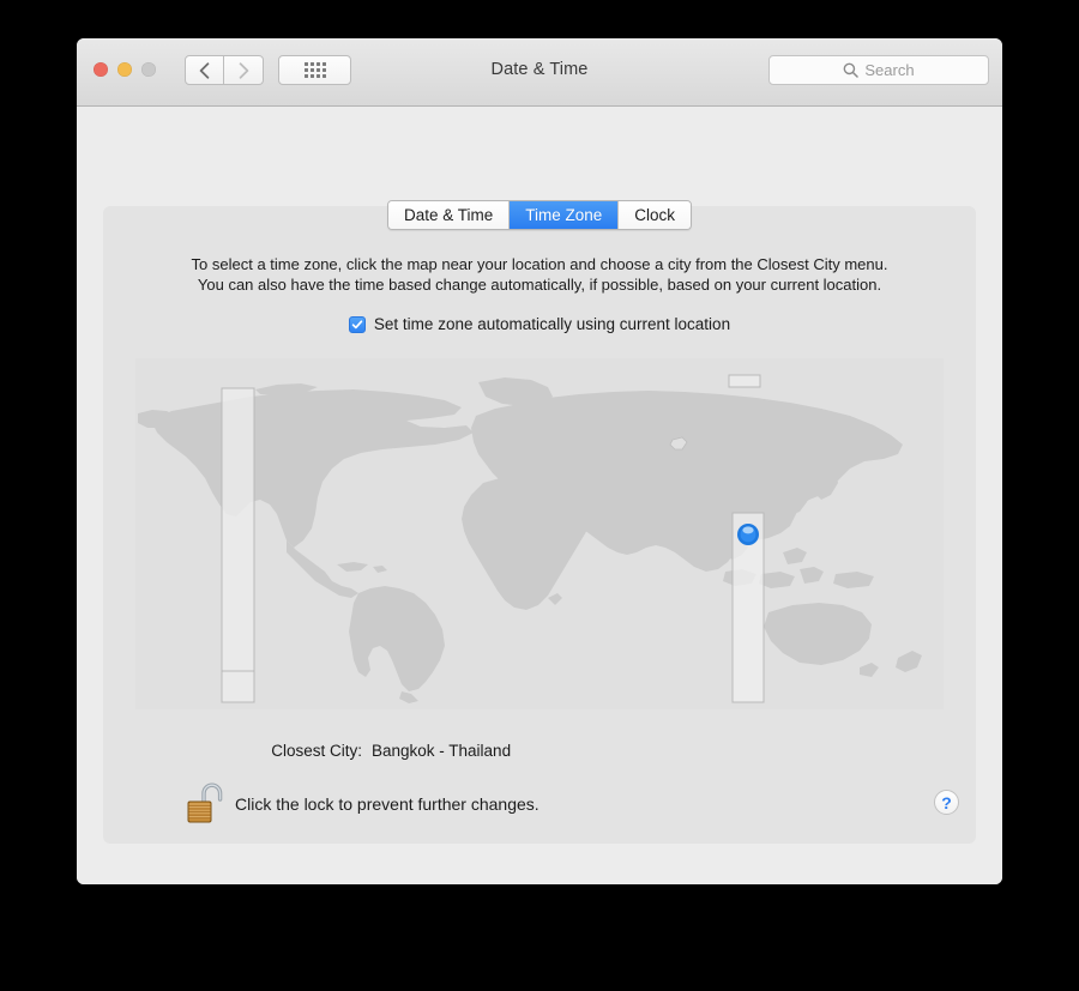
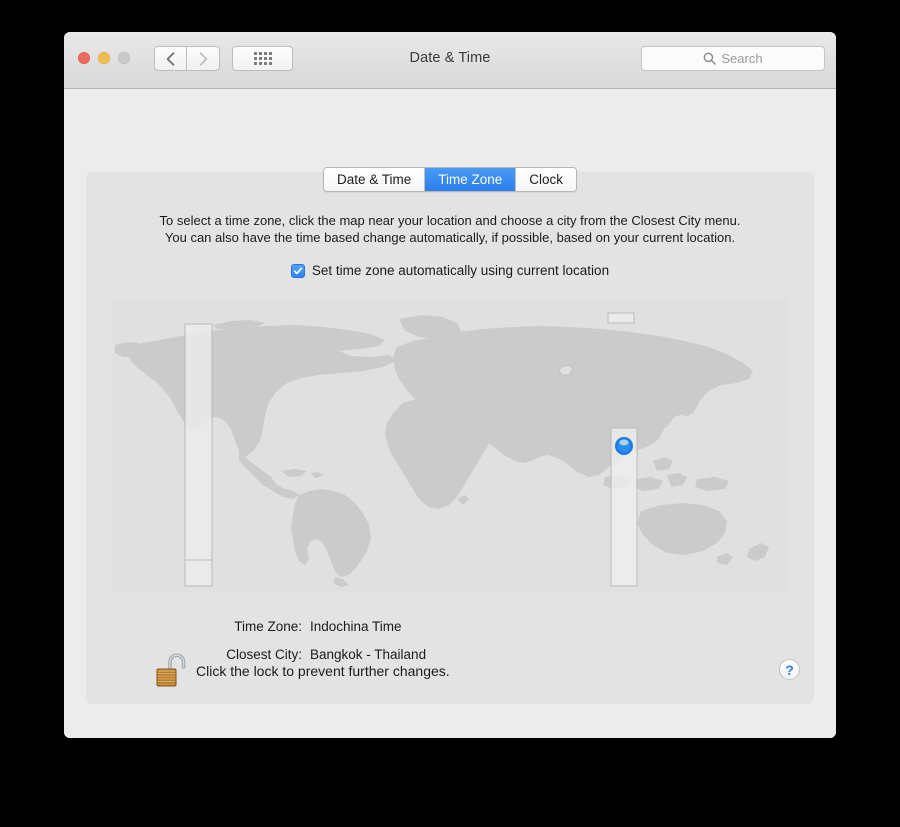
  Date & Time
  Search
  To select a time zone, click the map near your location and choose a city from the Closest City menu.
  You can also have the time based change automatically, if possible, based on your current location.
  Set time zone automatically using current location
+ Time Zone:
+ Indochina Time
  Closest City:
  Bangkok - Thailand
  Date & Time
  Time Zone
  Clock
  Click the lock to prevent further changes.
  ?
